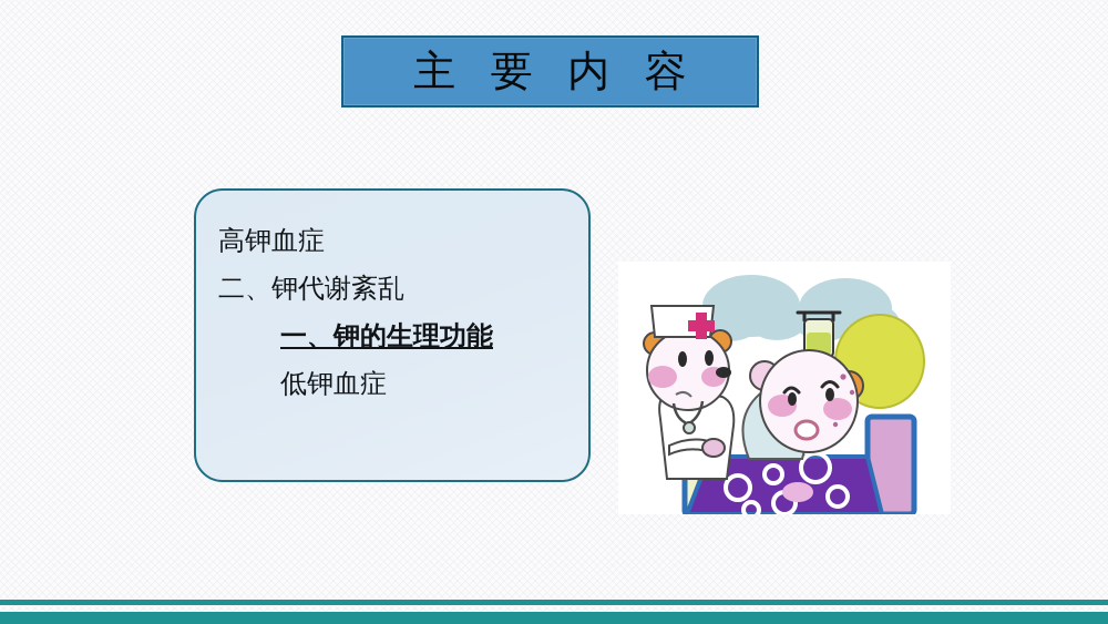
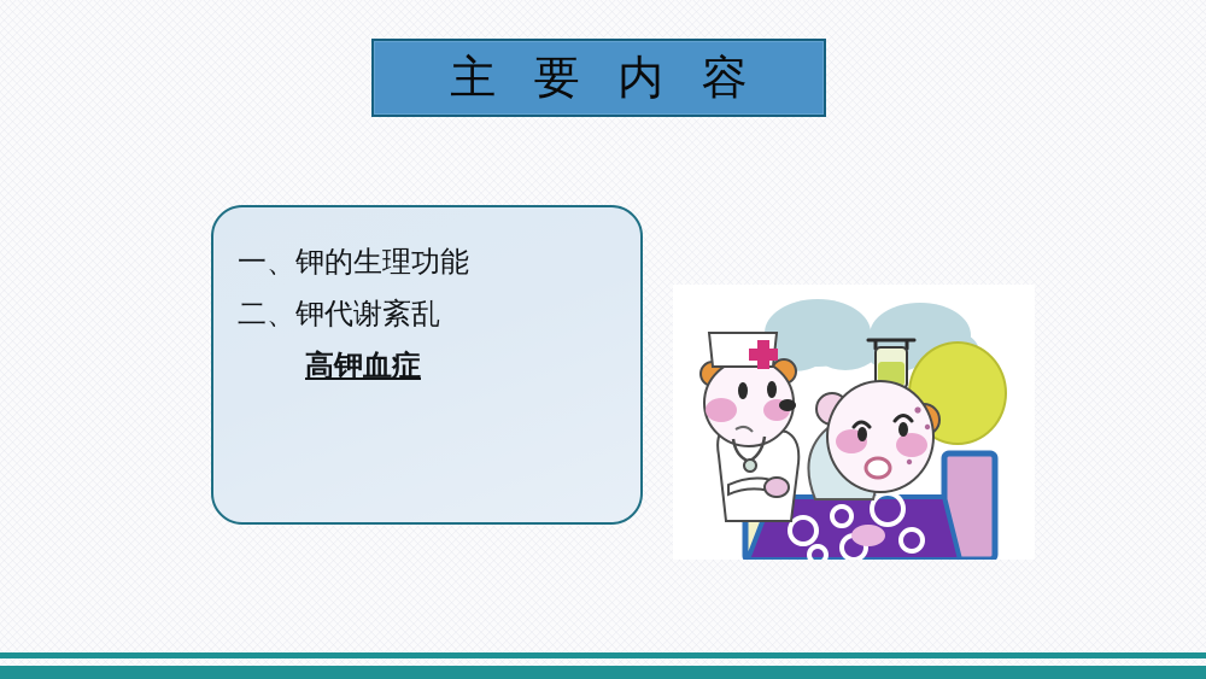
  主 要 内 容
- 高钾血症
+ 一、钾的生理功能
  二、钾代谢紊乱
- 一、钾的生理功能
+ 高钾血症
- 低钾血症
